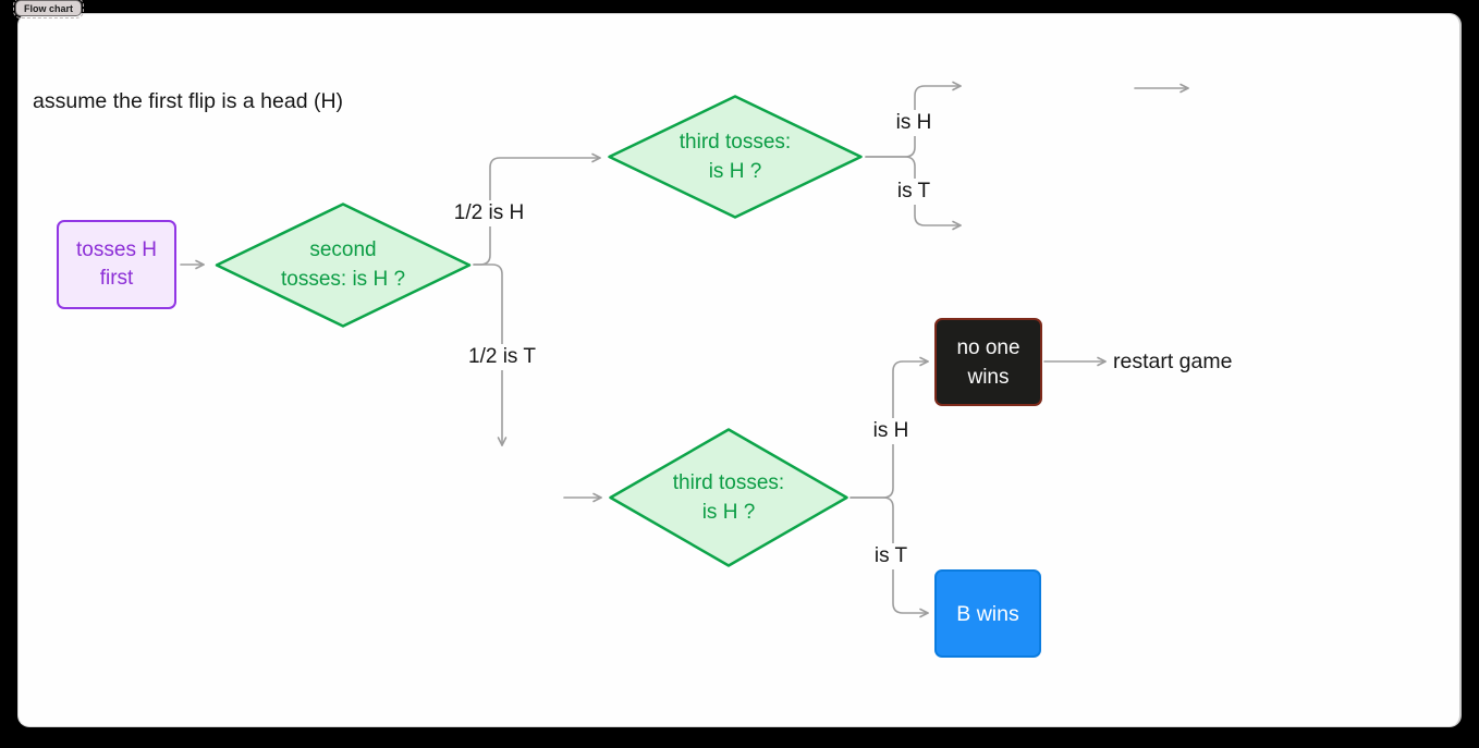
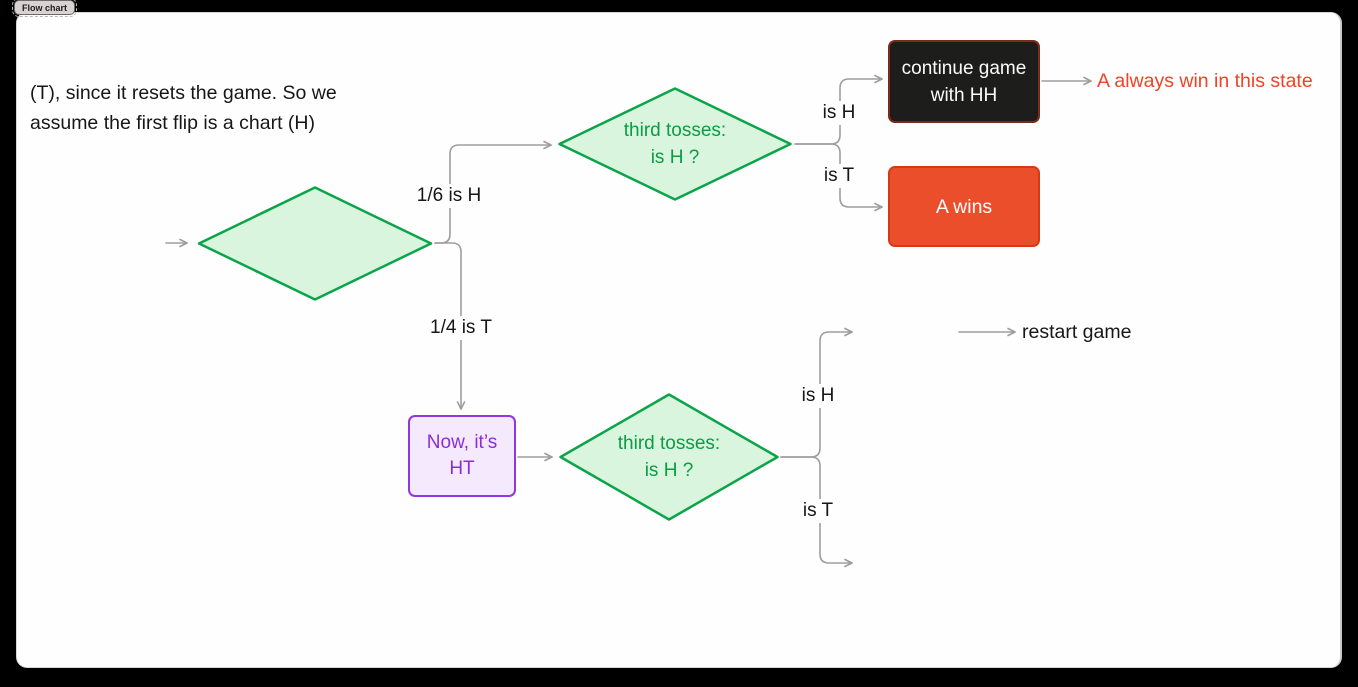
  Flow chart
+ (T), since it resets the game. So we
- assume the first flip is a head (H)
+ assume the first flip is a chart (H)
- tosses H
- first
- second
- tosses: is H ?
  third tosses:
  is H ?
+ continue game
+ with HH
+ A wins
+ Now, it’s
+ HT
  third tosses:
  is H ?
- no one
- wins
- B wins
- 1/2 is H
+ 1/6 is H
- 1/2 is T
+ 1/4 is T
  is H
  is T
  is H
  is T
+ A always win in this state
  restart game
